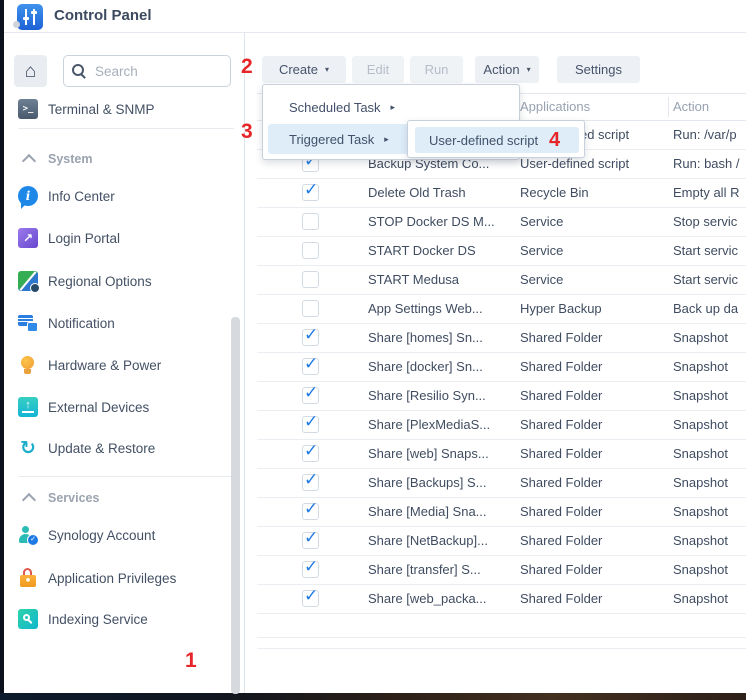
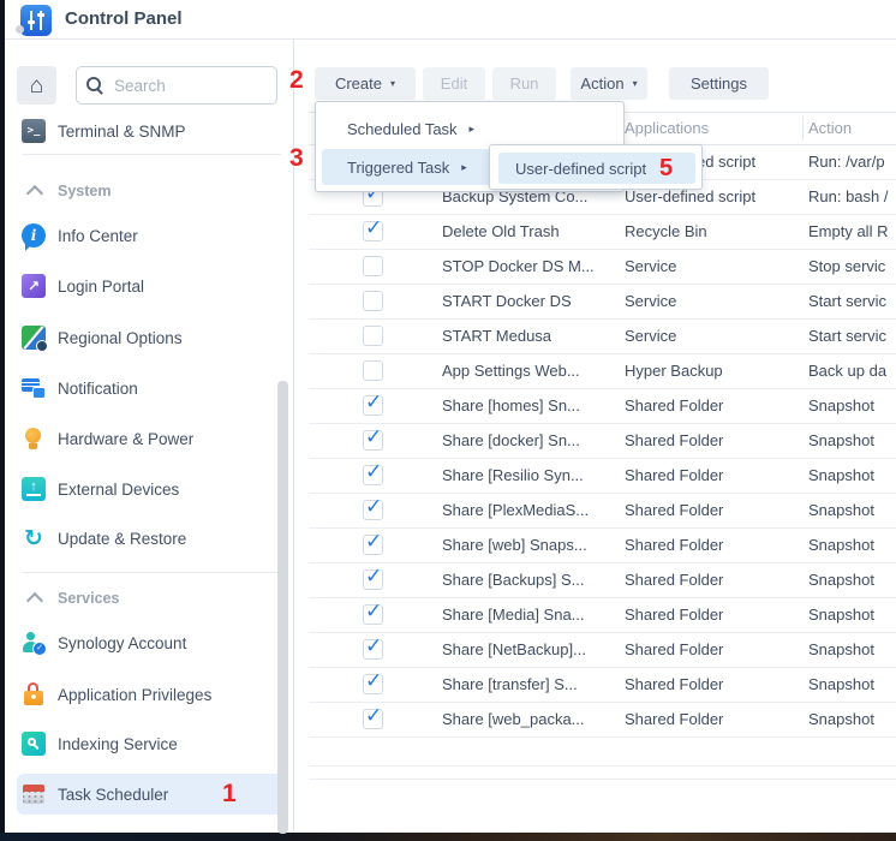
  Control Panel
  ⌂
  Search
  Terminal & SNMP
  System
  Info Center
  Login Portal
  Regional Options
  Notification
  Hardware & Power
  External Devices
  Update & Restore
  Services
  Synology Account
  Application Privileges
  Indexing Service
+ Task Scheduler
  Create
  Edit
  Run
  Action
  Settings
  Applications
  Action
  Run: /var/p
  Backup System Co...
  User-defined script
  Run: bash /
  Delete Old Trash
  Recycle Bin
  Empty all R
  STOP Docker DS M...
  Service
  Stop servic
  START Docker DS
  Service
  Start servic
  START Medusa
  Service
  Start servic
  App Settings Web...
  Hyper Backup
  Back up da
  Share [homes] Sn...
  Shared Folder
  Snapshot
  Share [docker] Sn...
  Shared Folder
  Snapshot
  Share [Resilio Syn...
  Shared Folder
  Snapshot
  Share [PlexMediaS...
  Shared Folder
  Snapshot
  Share [web] Snaps...
  Shared Folder
  Snapshot
  Share [Backups] S...
  Shared Folder
  Snapshot
  Share [Media] Sna...
  Shared Folder
  Snapshot
  Share [NetBackup]...
  Shared Folder
  Snapshot
  Share [transfer] S...
  Shared Folder
  Snapshot
  Share [web_packa...
  Shared Folder
  Snapshot
  Scheduled Task
  Triggered Task
  User-defined script
  1
  2
  3
- 4
+ 5
